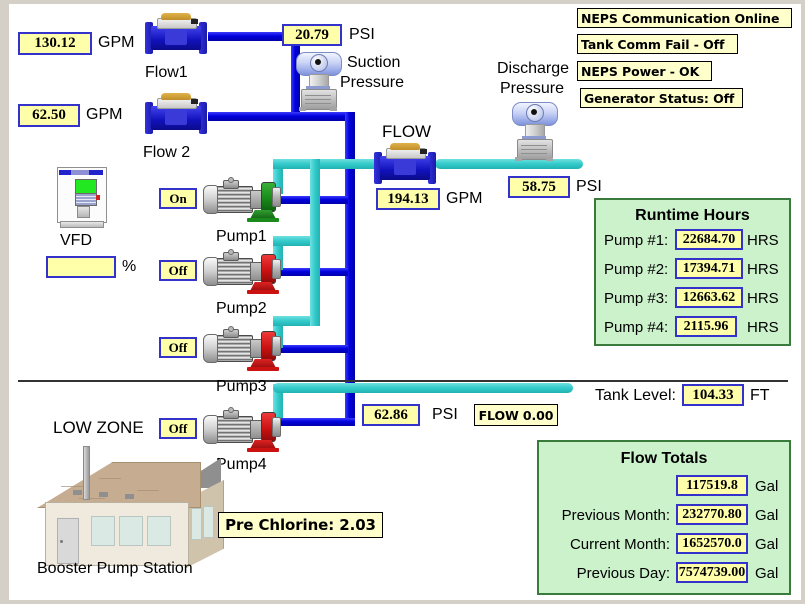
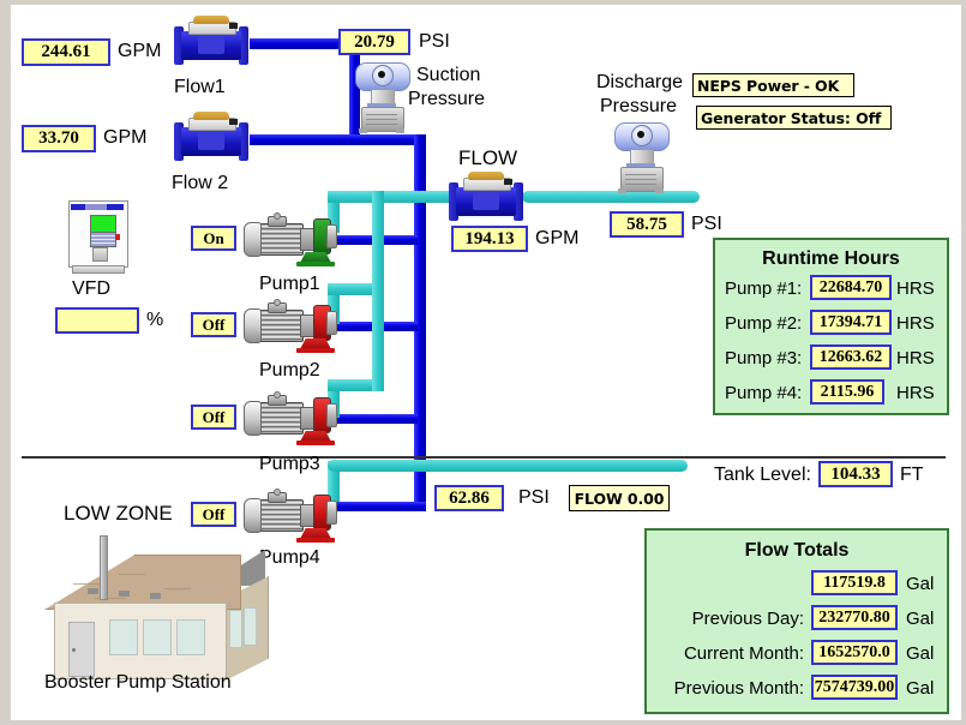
  Flow1
- 130.12
+ 244.61
  GPM
  Flow 2
- 62.50
+ 33.70
  GPM
  20.79
  PSI
  Suction
  Pressure
  Discharge
  Pressure
  58.75
  PSI
  FLOW
  194.13
  GPM
  VFD
  %
  On
  Pump1
  Off
  Pump2
  Off
  Pump3
  Off
  Pump4
  62.86
  PSI
  FLOW 0.00
  Tank Level:
  104.33
  FT
  LOW ZONE
  Booster Pump Station
- Pre Chlorine: 2.03
- NEPS Communication Online
- Tank Comm Fail - Off
  NEPS Power - OK
  Generator Status: Off
  Runtime Hours
  Pump #1:
  22684.70
  HRS
  Pump #2:
  17394.71
  HRS
  Pump #3:
  12663.62
  HRS
  Pump #4:
  2115.96
  HRS
  Flow Totals
  117519.8
  Gal
- Previous Month:
+ Previous Day:
  232770.80
  Gal
  Current Month:
  1652570.0
  Gal
- Previous Day:
+ Previous Month:
  7574739.00
  Gal
